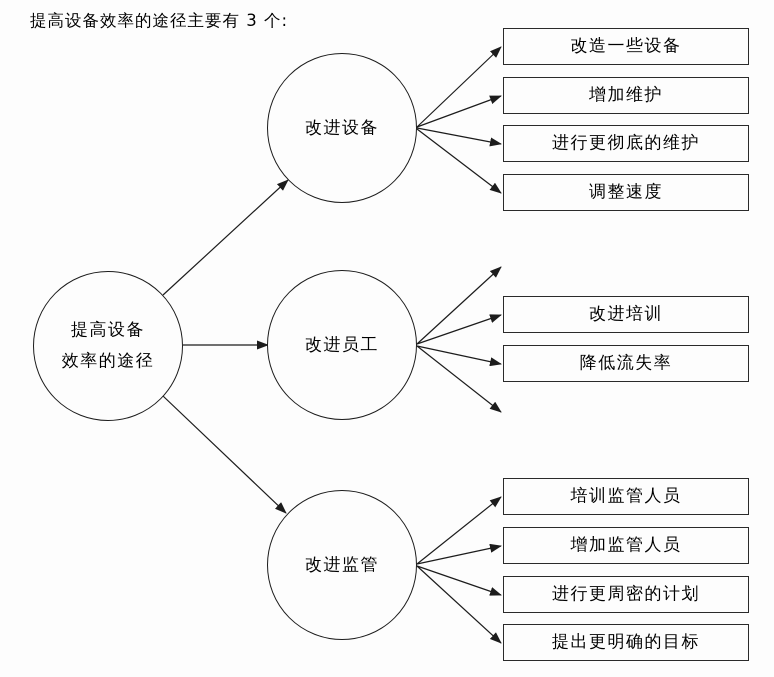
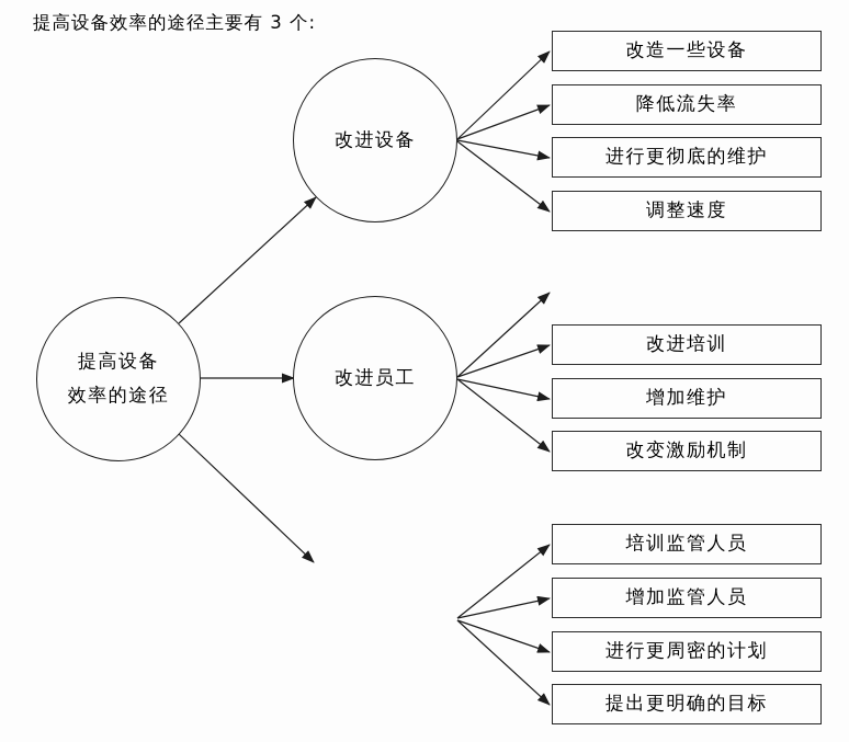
  提高设备效率的途径主要有 3 个:
  提高设备
  效率的途径
  改进设备
  改进员工
- 改进监管
  改造一些设备
- 增加维护
+ 降低流失率
  进行更彻底的维护
  调整速度
  改进培训
- 降低流失率
+ 增加维护
+ 改变激励机制
  培训监管人员
  增加监管人员
  进行更周密的计划
  提出更明确的目标
